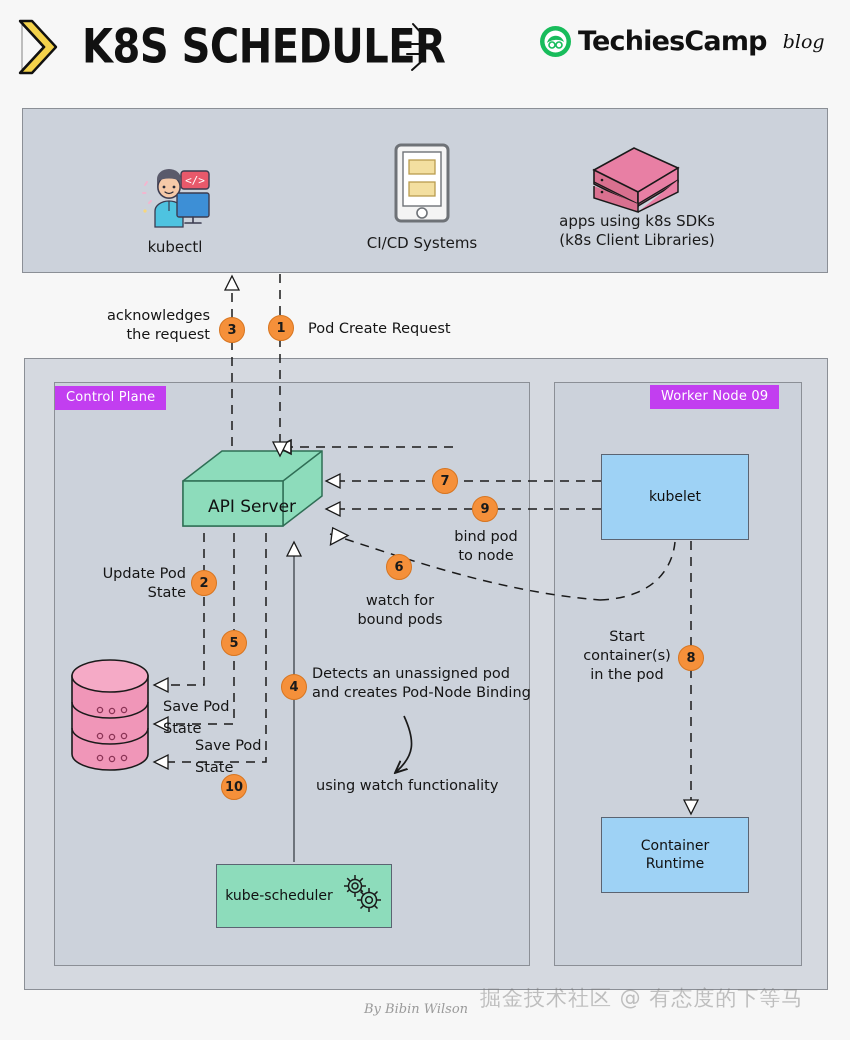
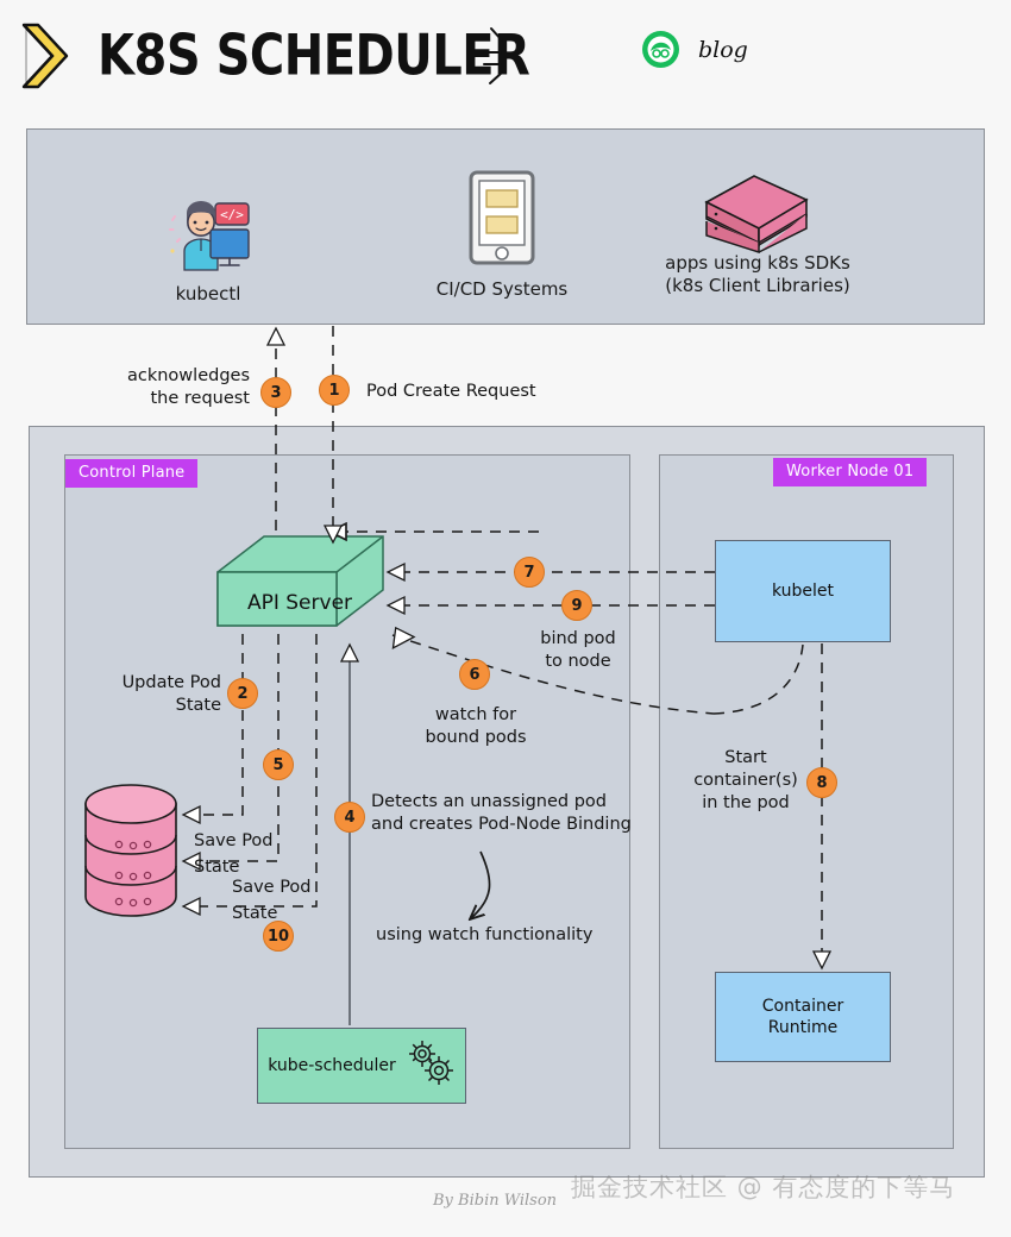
  K8S SCHEDULER
- TechiesCamp
  blog
  Control Plane
- Worker Node 09
+ Worker Node 01
  </>
  kubectl
  CI/CD Systems
  apps using k8s SDKs
  (k8s Client Libraries)
  API Server
  kube-scheduler
  kubelet
  Container
  Runtime
  1
  3
  2
  5
  10
  4
  6
  7
  9
  8
  acknowledges
  the request
  Pod Create Request
  Update Pod
  State
  bind pod
  to node
  watch for
  bound pods
  Detects an unassigned pod
  and creates Pod-Node Binding
  Save Pod
  State
  Save Pod
  State
  Start
  container(s)
  in the pod
  using watch functionality
  By Bibin Wilson
  掘金技术社区 @ 有态度的下等马
